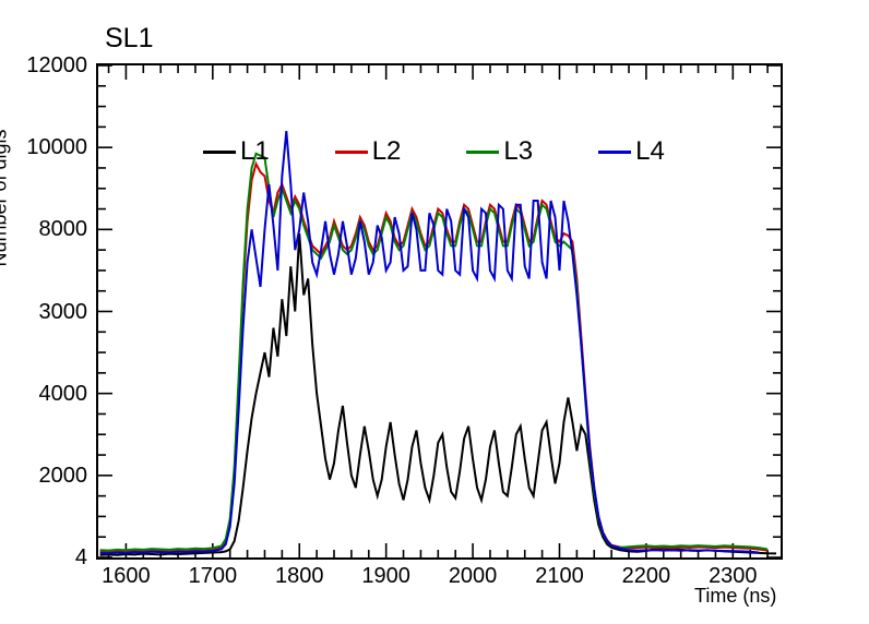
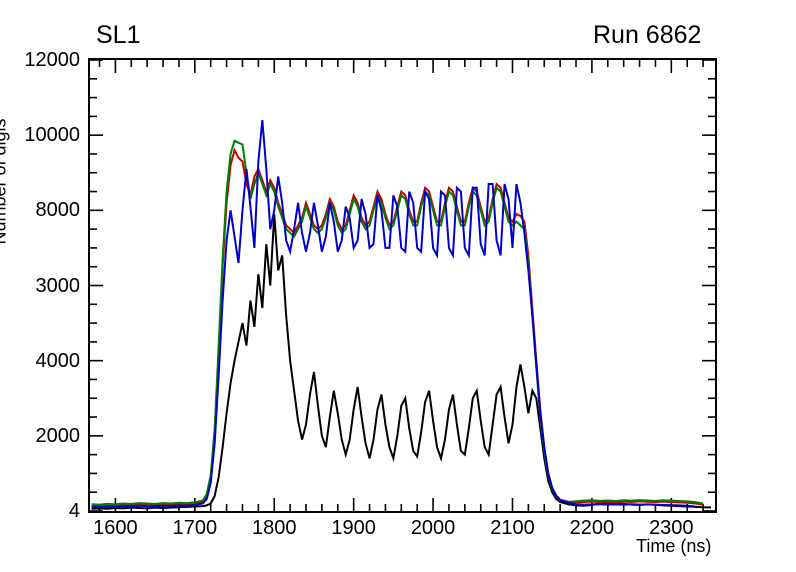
  SL1
+ Run 6862
  Time (ns)
  4
  2000
  4000
  3000
  8000
  10000
  12000
  1600
  1700
  1800
  1900
  2000
  2100
  2200
  2300
- L1
- L2
- L3
- L4
